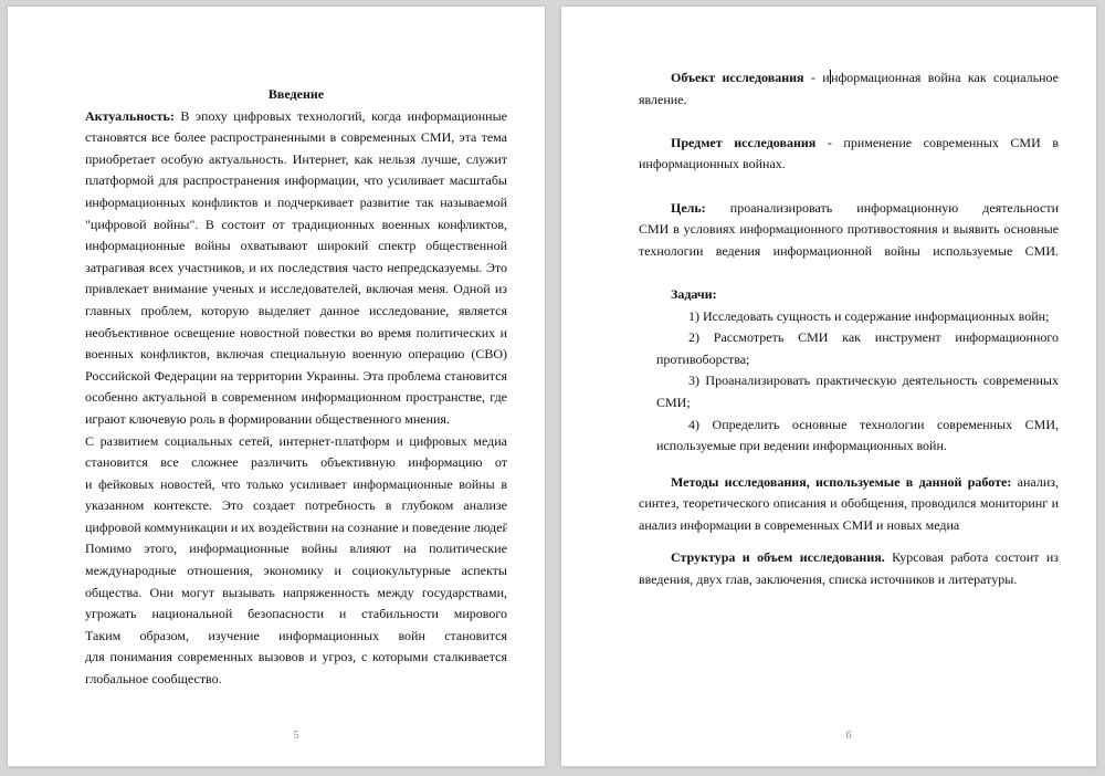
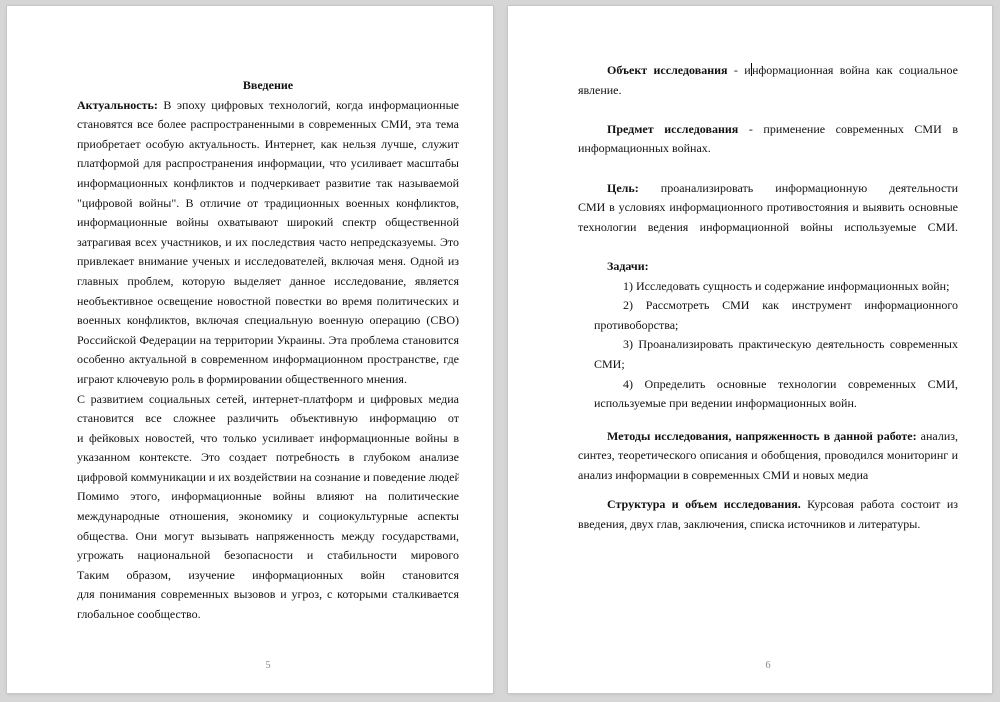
  Введение
  Актуальность: В эпоху цифровых технологий, когда информационные
  становятся все более распространенными в современных СМИ, эта тема
  приобретает особую актуальность. Интернет, как нельзя лучше, служит
  платформой для распространения информации, что усиливает масштабы
  информационных конфликтов и подчеркивает развитие так называемой
- "цифровой войны". В состоит от традиционных военных конфликтов,
+ "цифровой войны". В отличие от традиционных военных конфликтов,
  информационные войны охватывают широкий спектр общественной
  затрагивая всех участников, и их последствия часто непредсказуемы. Это
  привлекает внимание ученых и исследователей, включая меня. Одной из
  главных проблем, которую выделяет данное исследование, является
  необъективное освещение новостной повестки во время политических и
  военных конфликтов, включая специальную военную операцию (СВО)
  Российской Федерации на территории Украины. Эта проблема становится
  особенно актуальной в современном информационном пространстве, где
  играют ключевую роль в формировании общественного мнения.
  С развитием социальных сетей, интернет-платформ и цифровых медиа
  становится все сложнее различить объективную информацию от
  и фейковых новостей, что только усиливает информационные войны в
  указанном контексте. Это создает потребность в глубоком анализе
  цифровой коммуникации и их воздействии на сознание и поведение людей
  Помимо этого, информационные войны влияют на политические
  международные отношения, экономику и социокультурные аспекты
  общества. Они могут вызывать напряженность между государствами,
  угрожать национальной безопасности и стабильности мирового
  Таким образом, изучение информационных войн становится
  для понимания современных вызовов и угроз, с которыми сталкивается
  глобальное сообщество.
  5
  Объект исследования - информационная война как социальное
  явление.
  Предмет исследования - применение современных СМИ в
  информационных войнах.
  Цель: проанализировать информационную деятельности
  СМИ в условиях информационного противостояния и выявить основные
  технологии ведения информационной войны используемые СМИ.
  Задачи:
  1) Исследовать сущность и содержание информационных войн;
  2) Рассмотреть СМИ как инструмент информационного
  противоборства;
  3) Проанализировать практическую деятельность современных
  СМИ;
  4) Определить основные технологии современных СМИ,
  используемые при ведении информационных войн.
- Методы исследования, используемые в данной работе: анализ,
+ Методы исследования, напряженность в данной работе: анализ,
  синтез, теоретического описания и обобщения, проводился мониторинг и
  анализ информации в современных СМИ и новых медиа
  Структура и объем исследования. Курсовая работа состоит из
  введения, двух глав, заключения, списка источников и литературы.
  6
